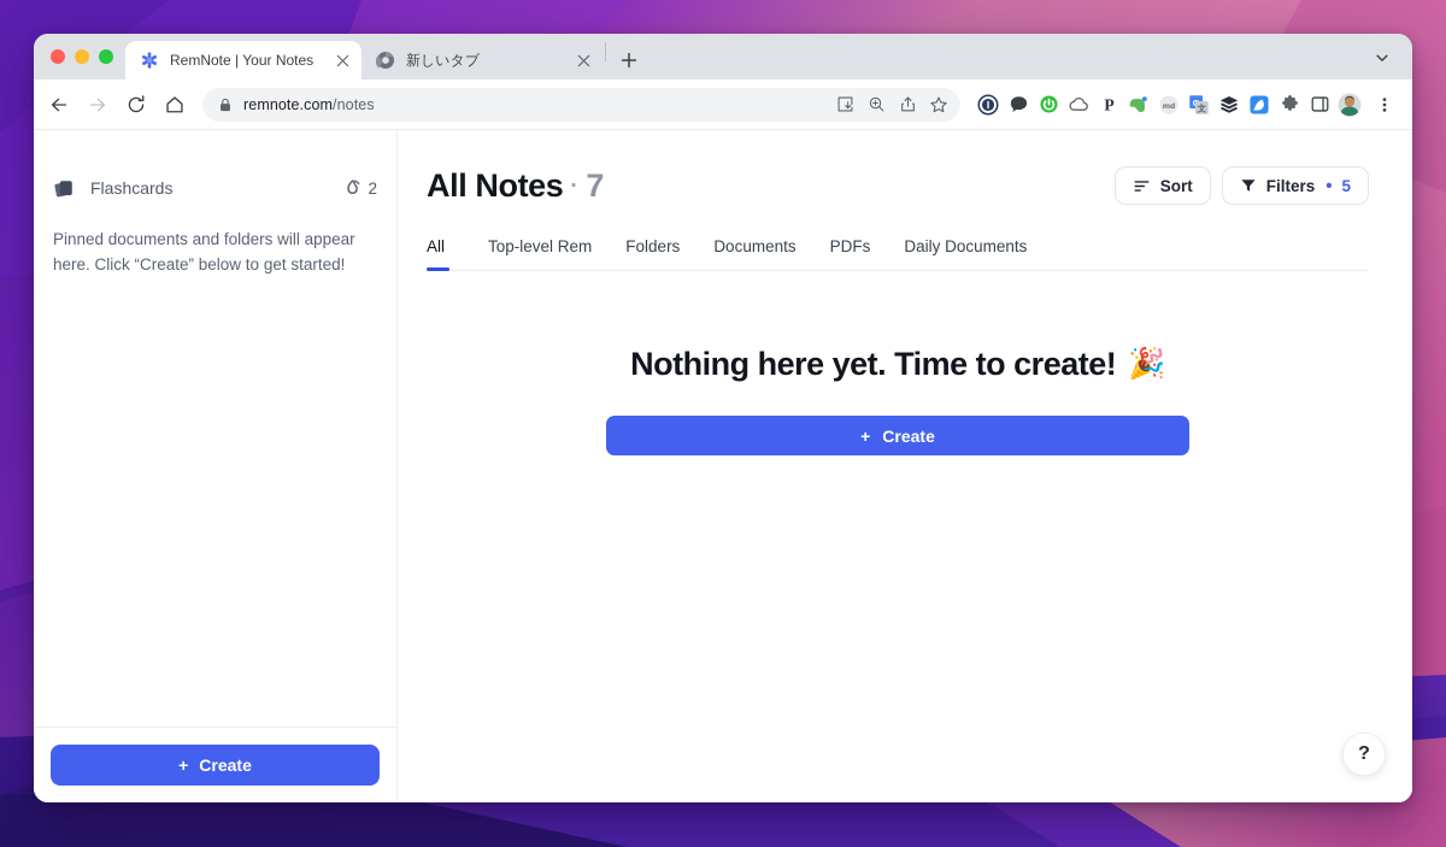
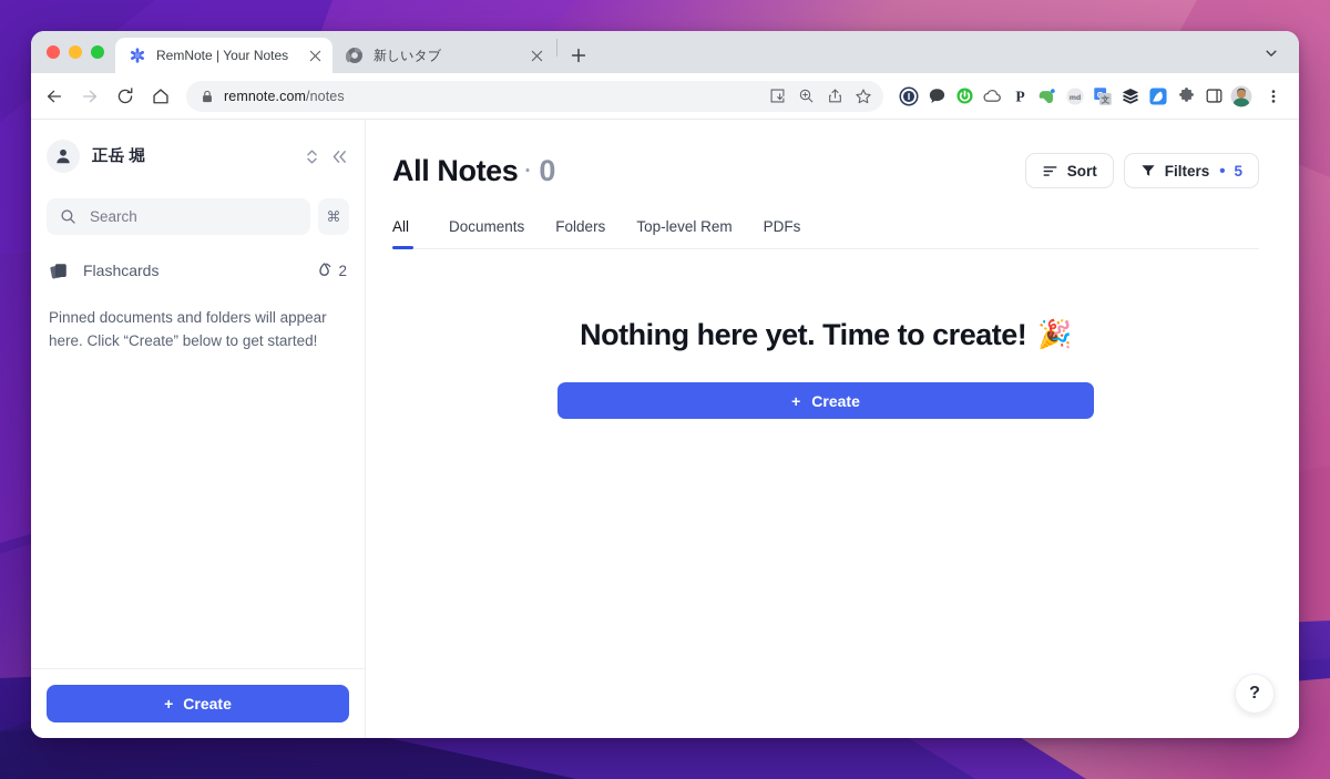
  RemNote | Your Notes
  新しいタブ
  remnote.com/notes
  P
  文
+ 正岳 堀
+ Search
+ ⌘
  Flashcards
  2
  Pinned documents and folders will appear here. Click “Create” below to get started!
  +
  Create
- All Notes · 7
+ All Notes · 0
  Sort
  Filters
  •
  5
  All
- Top-level Rem
+ Documents
  Folders
- Documents
+ Top-level Rem
  PDFs
- Daily Documents
  Nothing here yet. Time to create!
  🎉
  +
  Create
  ?
